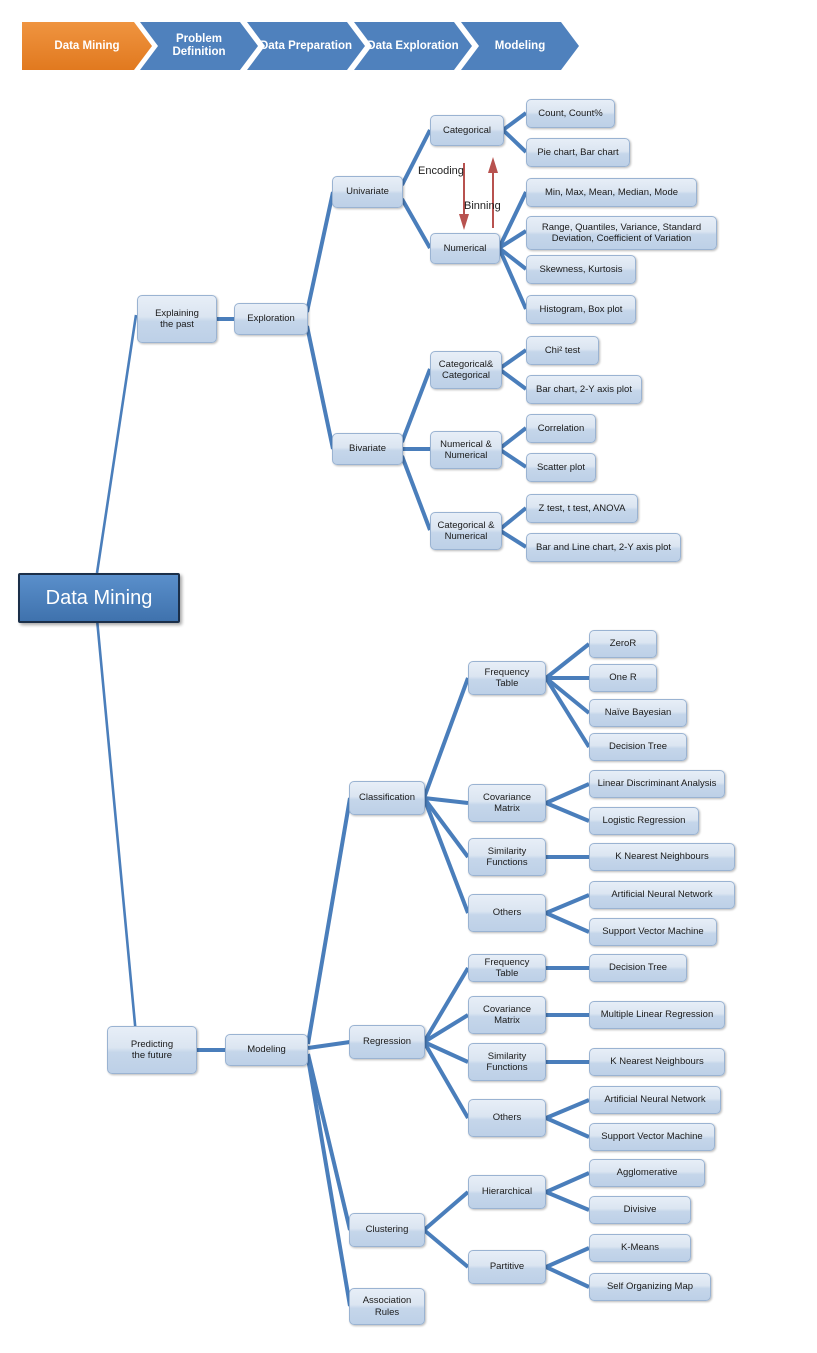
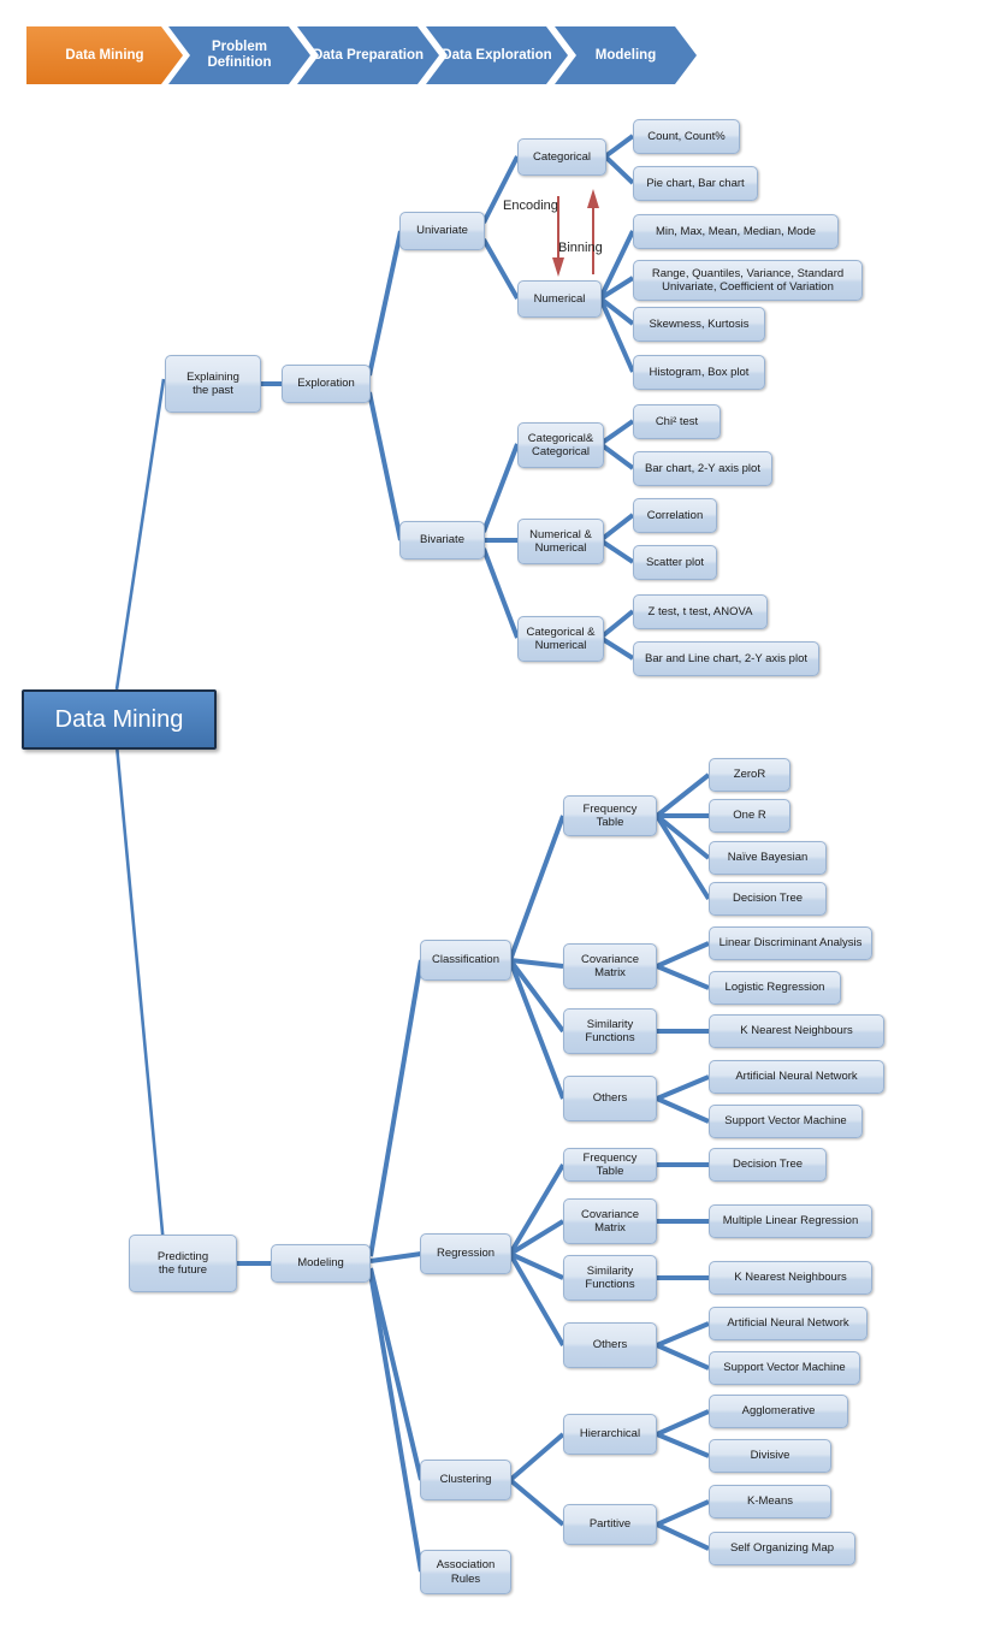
  Data Mining
  Problem Definition
  ata Preparation
  ata Exploration
  Modeling
  Encoding
  Binning
  Data Mining
  Explaining
  the past
  Exploration
  Univariate
  Bivariate
  Categorical
  Numerical
  Count, Count%
  Pie chart, Bar chart
  Min, Max, Mean, Median, Mode
- Range, Quantiles, Variance, Standard Deviation, Coefficient of Variation
+ Range, Quantiles, Variance, Standard Univariate, Coefficient of Variation
  Skewness, Kurtosis
  Histogram, Box plot
  Categorical&
  Categorical
  Numerical &
  Numerical
  Categorical &
  Numerical
  Chi² test
  Bar chart, 2-Y axis plot
  Correlation
  Scatter plot
  Z test, t test, ANOVA
  Bar and Line chart, 2-Y axis plot
  Predicting
  the future
  Modeling
  Classification
  Regression
  Clustering
  Association
  Rules
  Frequency Table
  Covariance
  Matrix
  Similarity
  Functions
  Others
  ZeroR
  One R
  Naïve Bayesian
  Decision Tree
  Linear Discriminant Analysis
  Logistic Regression
  K Nearest Neighbours
  Artificial Neural Network
  Support Vector Machine
  Frequency Table
  Covariance
  Matrix
  Similarity
  Functions
  Others
  Decision Tree
  Multiple Linear Regression
  K Nearest Neighbours
  Artificial Neural Network
  Support Vector Machine
  Hierarchical
  Partitive
  Agglomerative
  Divisive
  K-Means
  Self Organizing Map
